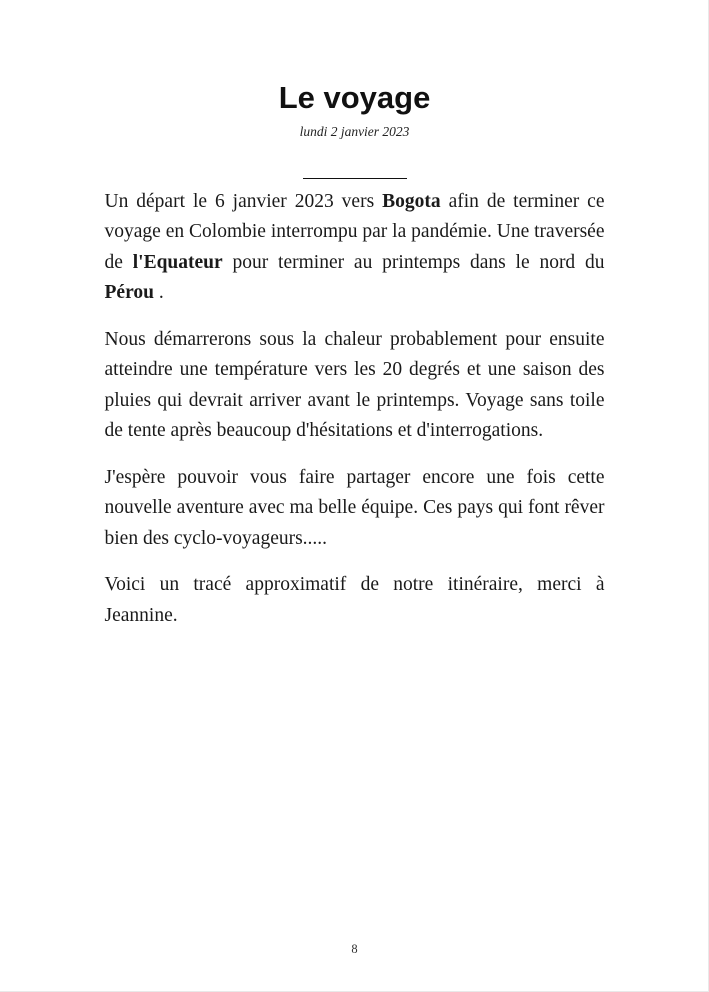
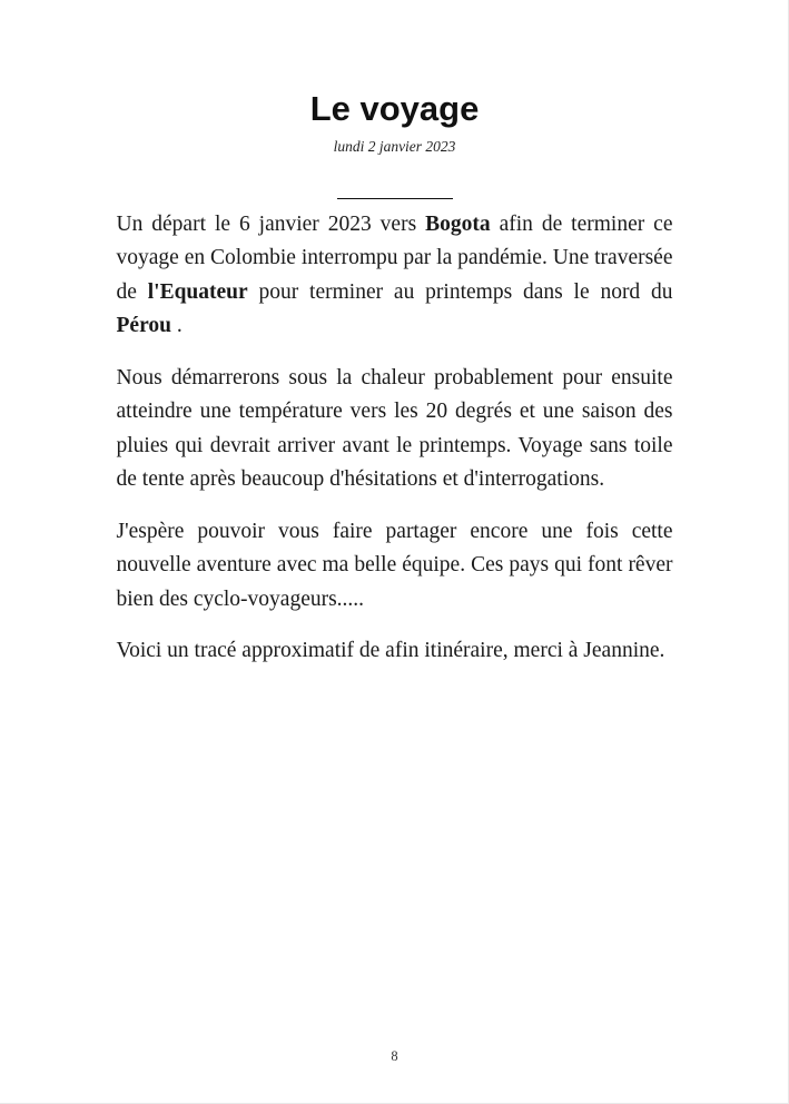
  Le voyage
  lundi 2 janvier 2023
  Un départ le 6 janvier 2023 vers Bogota afin de terminer ce voyage en Colombie interrompu par la pandémie. Une traversée de l'Equateur pour terminer au printemps dans le nord du Pérou .
  Nous démarrerons sous la chaleur probablement pour ensuite atteindre une température vers les 20 degrés et une saison des pluies qui devrait arriver avant le printemps. Voyage sans toile de tente après beaucoup d'hésitations et d'interrogations.
  J'espère pouvoir vous faire partager encore une fois cette nouvelle aventure avec ma belle équipe. Ces pays qui font rêver bien des cyclo-voyageurs.....
- Voici un tracé approximatif de notre itinéraire, merci à Jeannine.
+ Voici un tracé approximatif de afin itinéraire, merci à Jeannine.
  8
